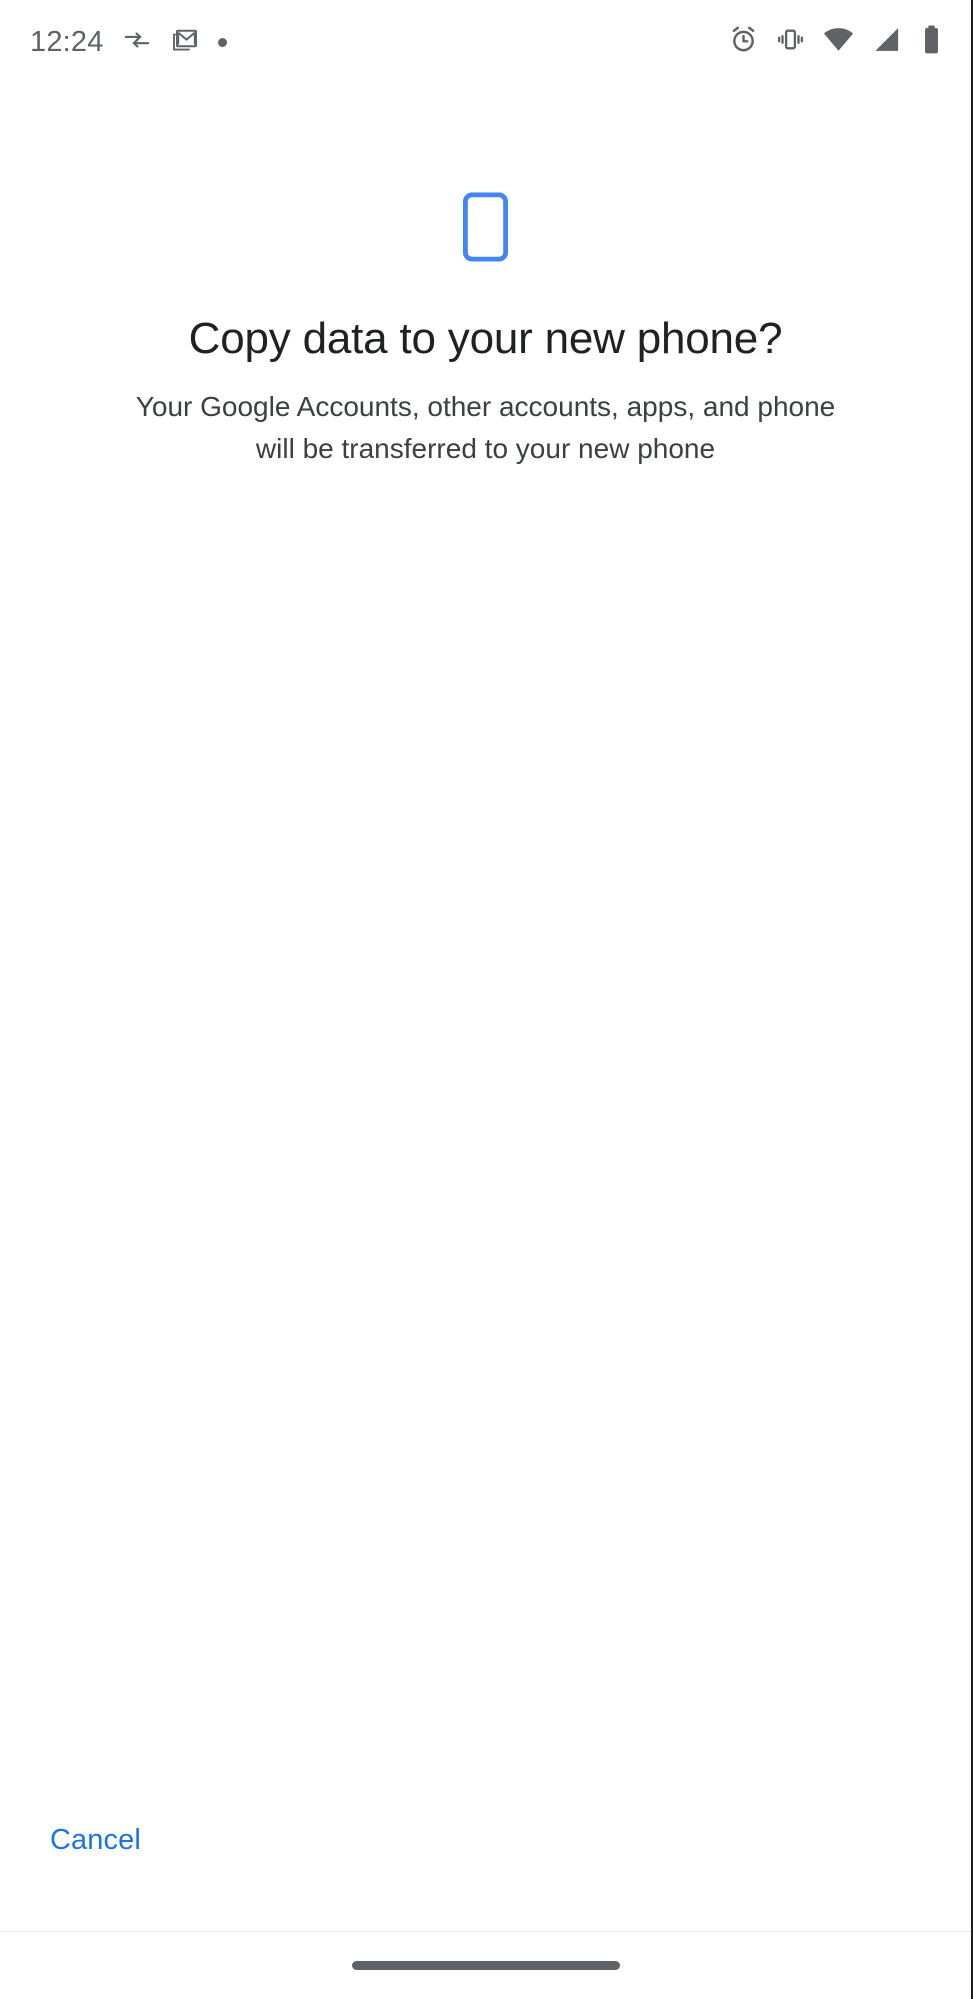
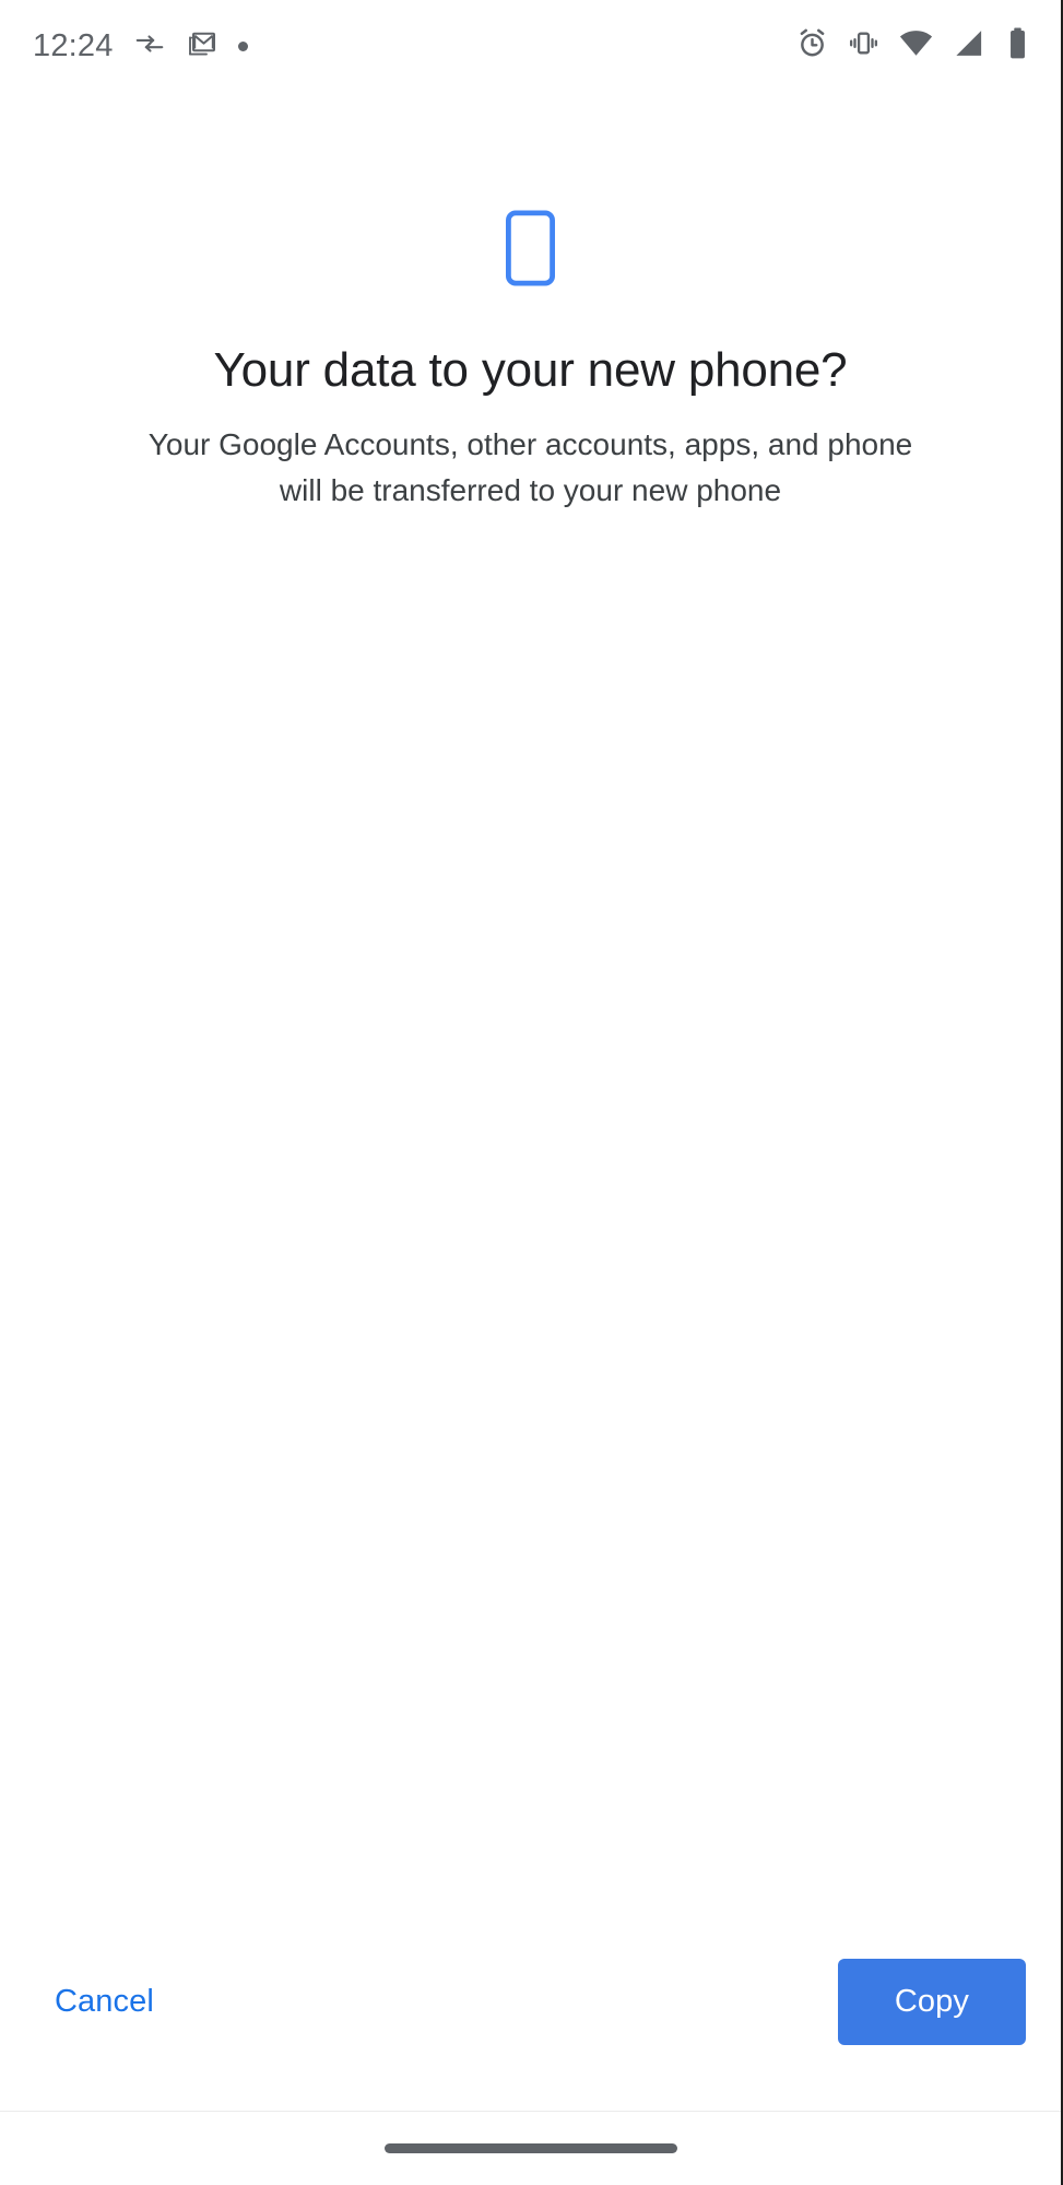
  12:24
- Copy data to your new phone?
+ Your data to your new phone?
  Your Google Accounts, other accounts, apps, and phone will be transferred to your new phone
  Cancel
+ Copy
